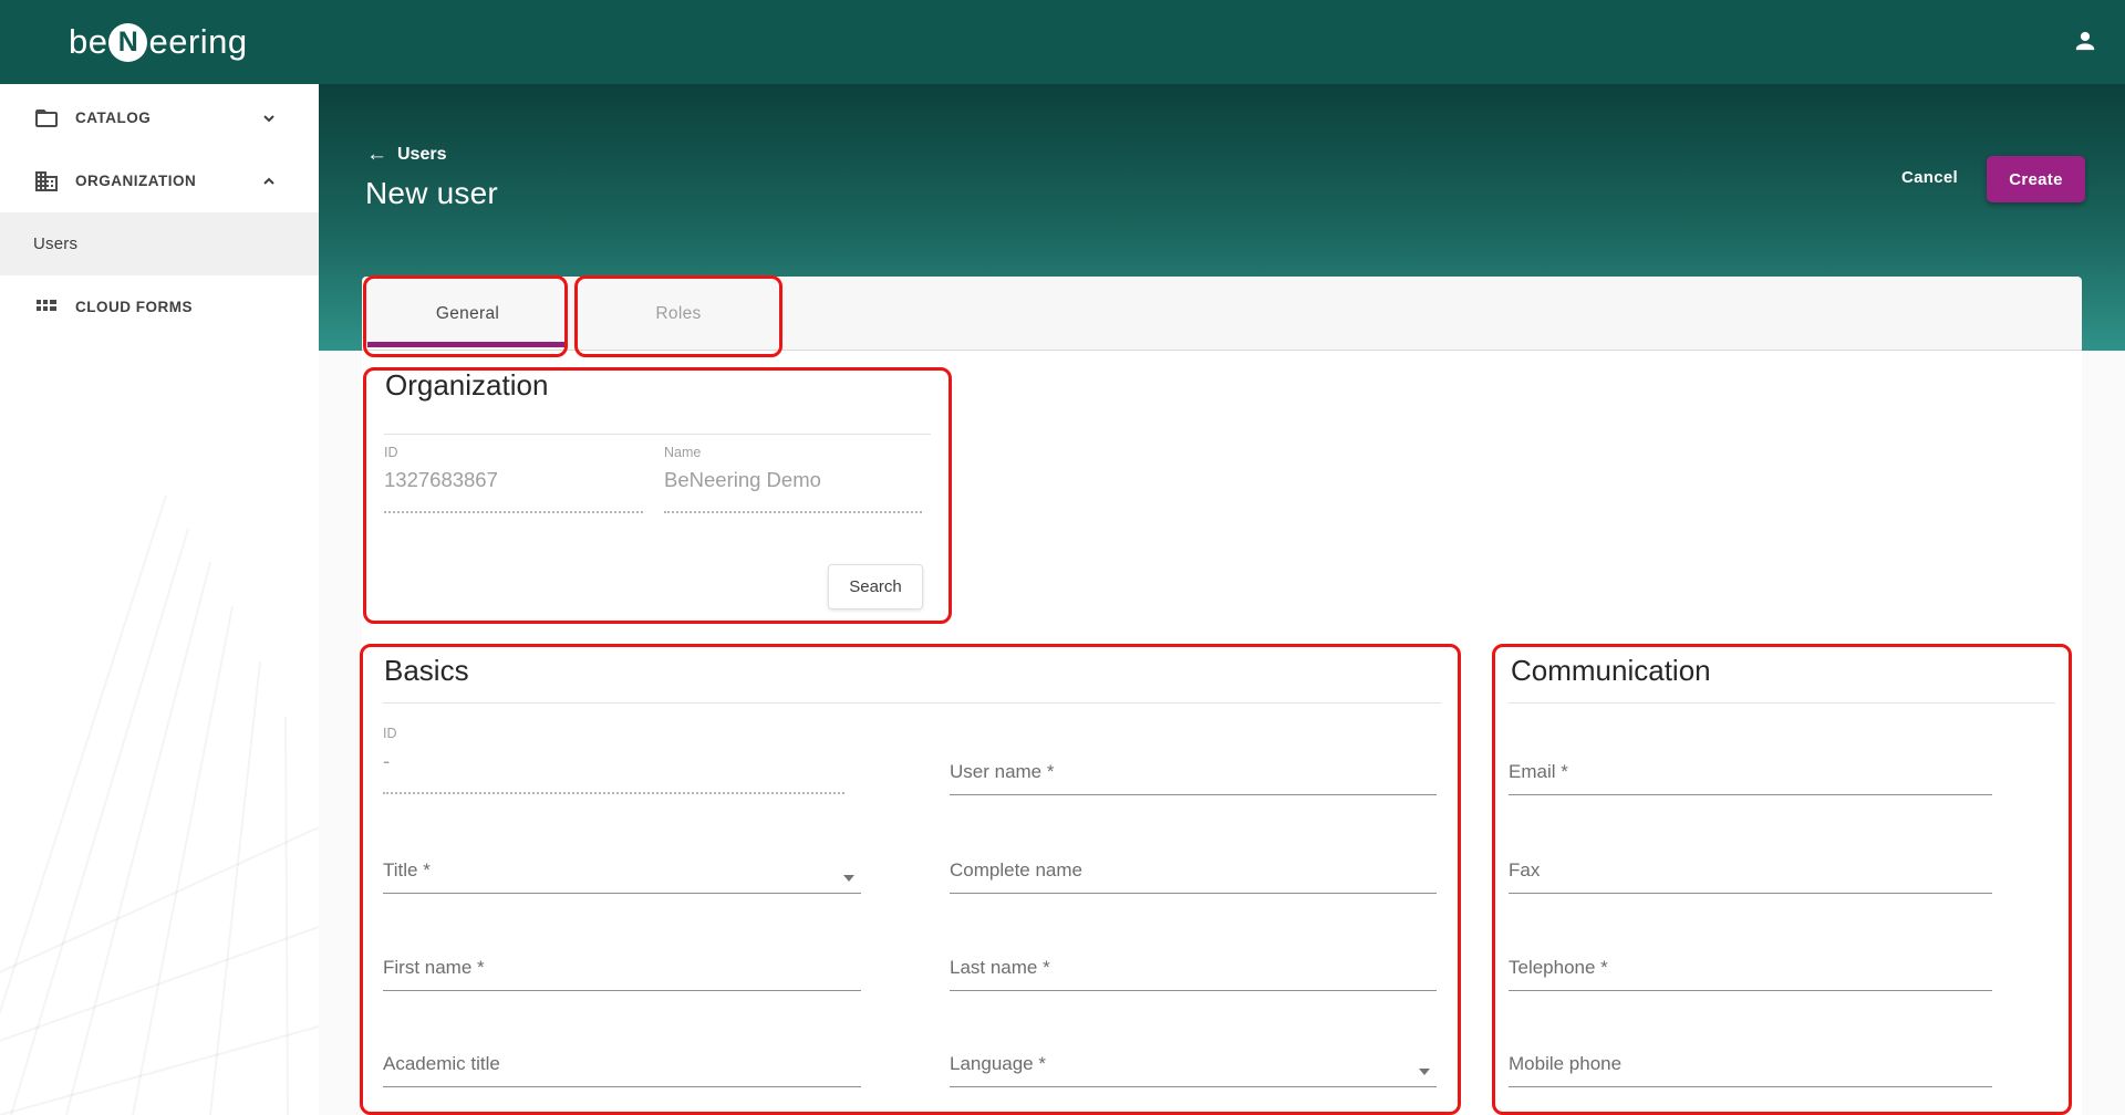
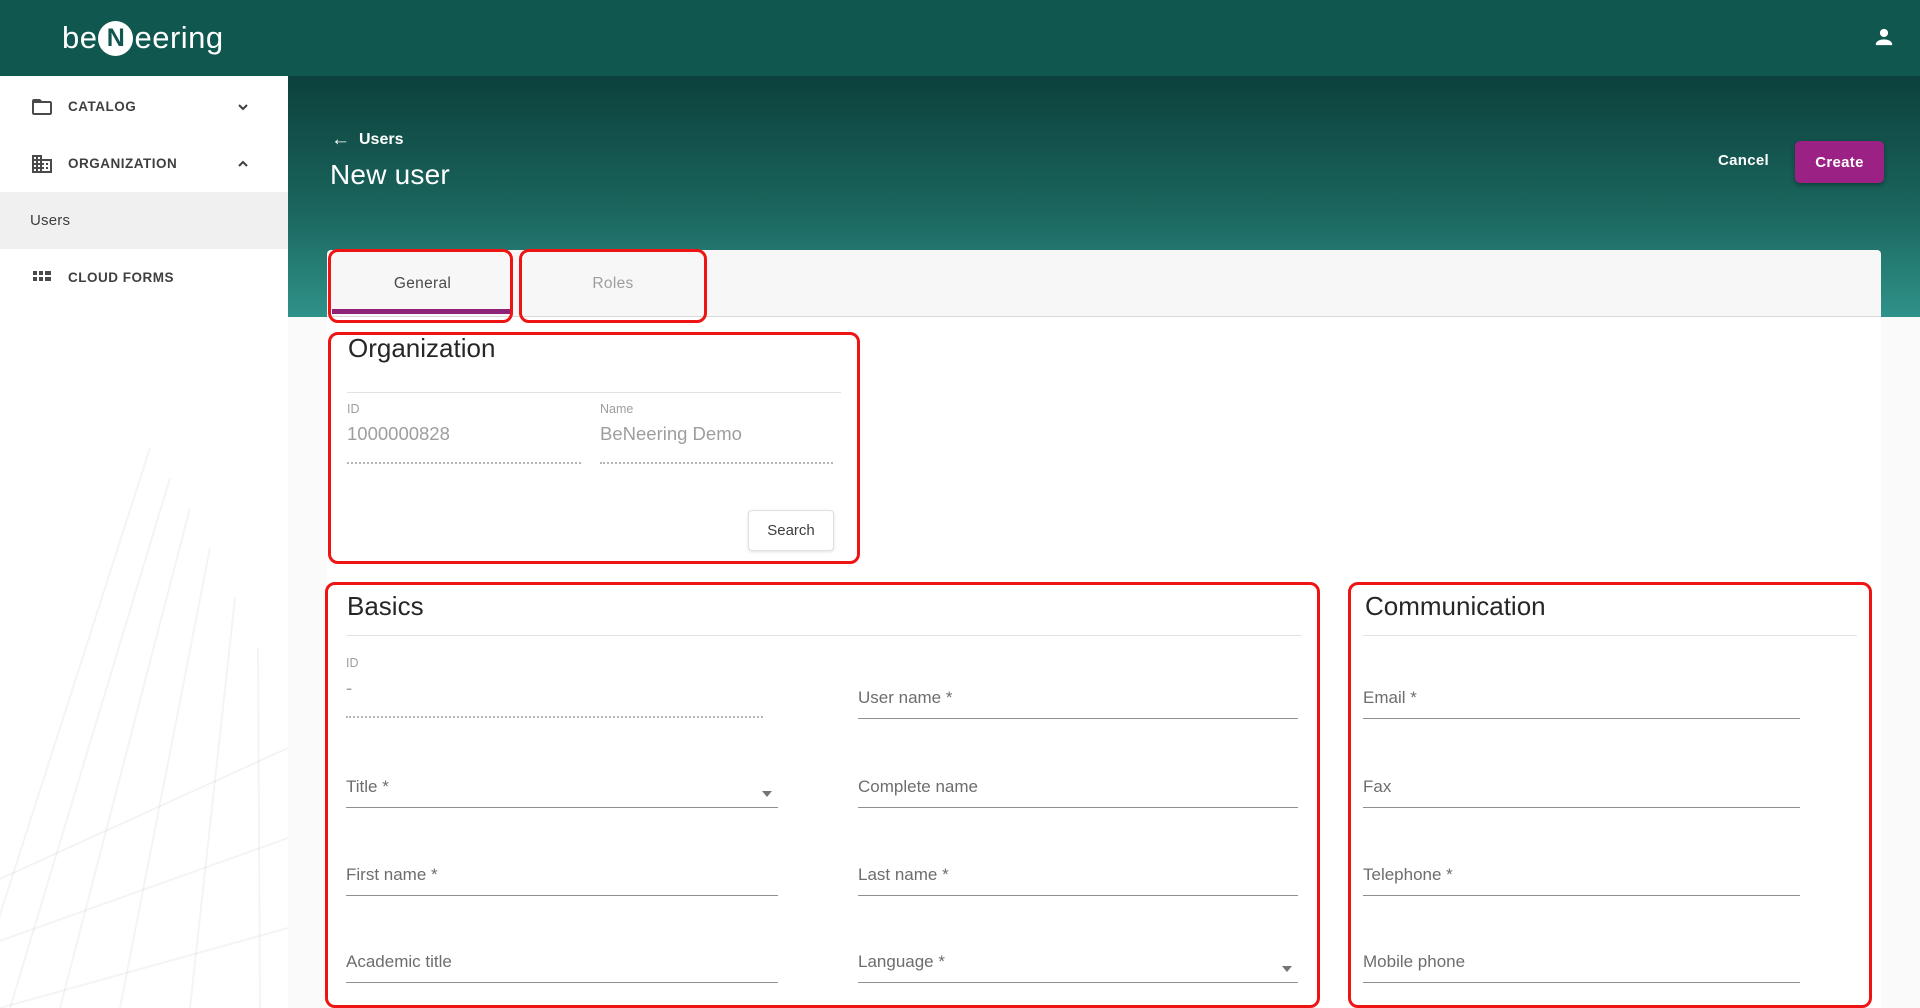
  be
  N
  eering
  CATALOG
  ORGANIZATION
  Users
  CLOUD FORMS
  ←
  Users
  New user
  Cancel
  Create
  General
  Roles
  Organization
  ID
- 1327683867
+ 1000000828
  Name
  BeNeering Demo
  Search
  Basics
  ID
  -
  User name *
  Title *
  Complete name
  First name *
  Last name *
  Academic title
  Language *
  Communication
  Email *
  Fax
  Telephone *
  Mobile phone
